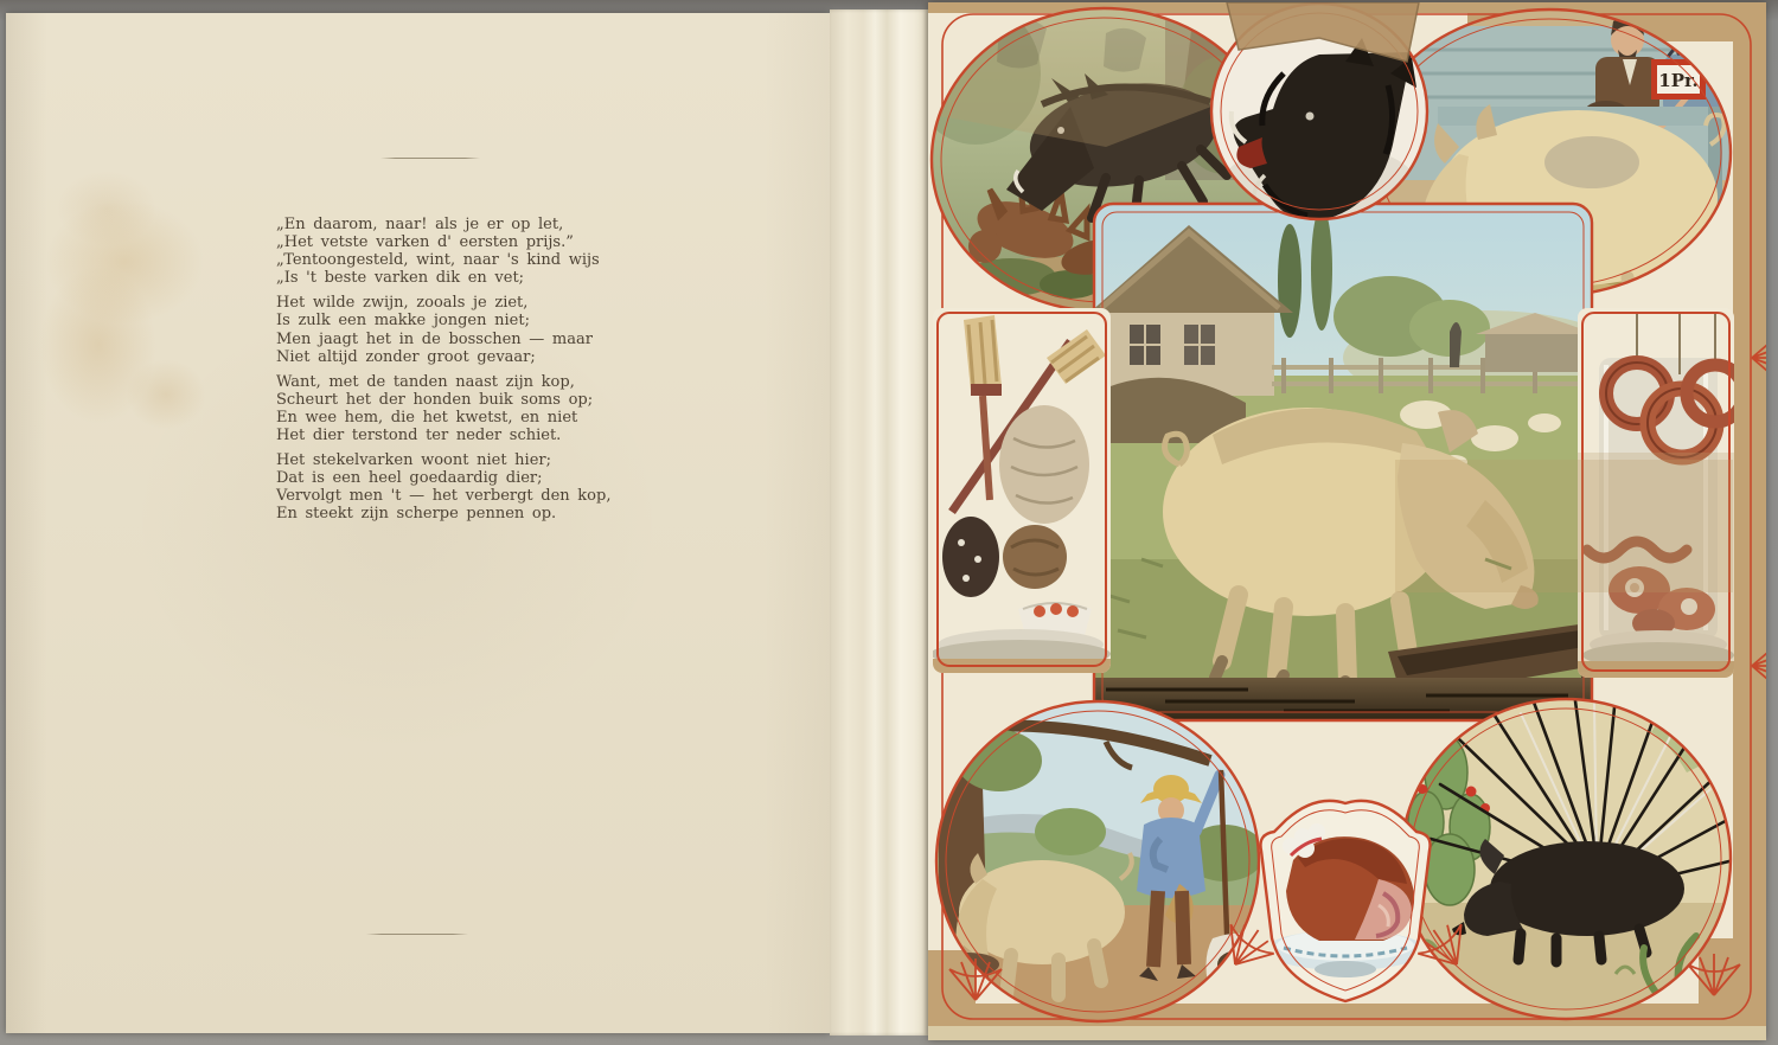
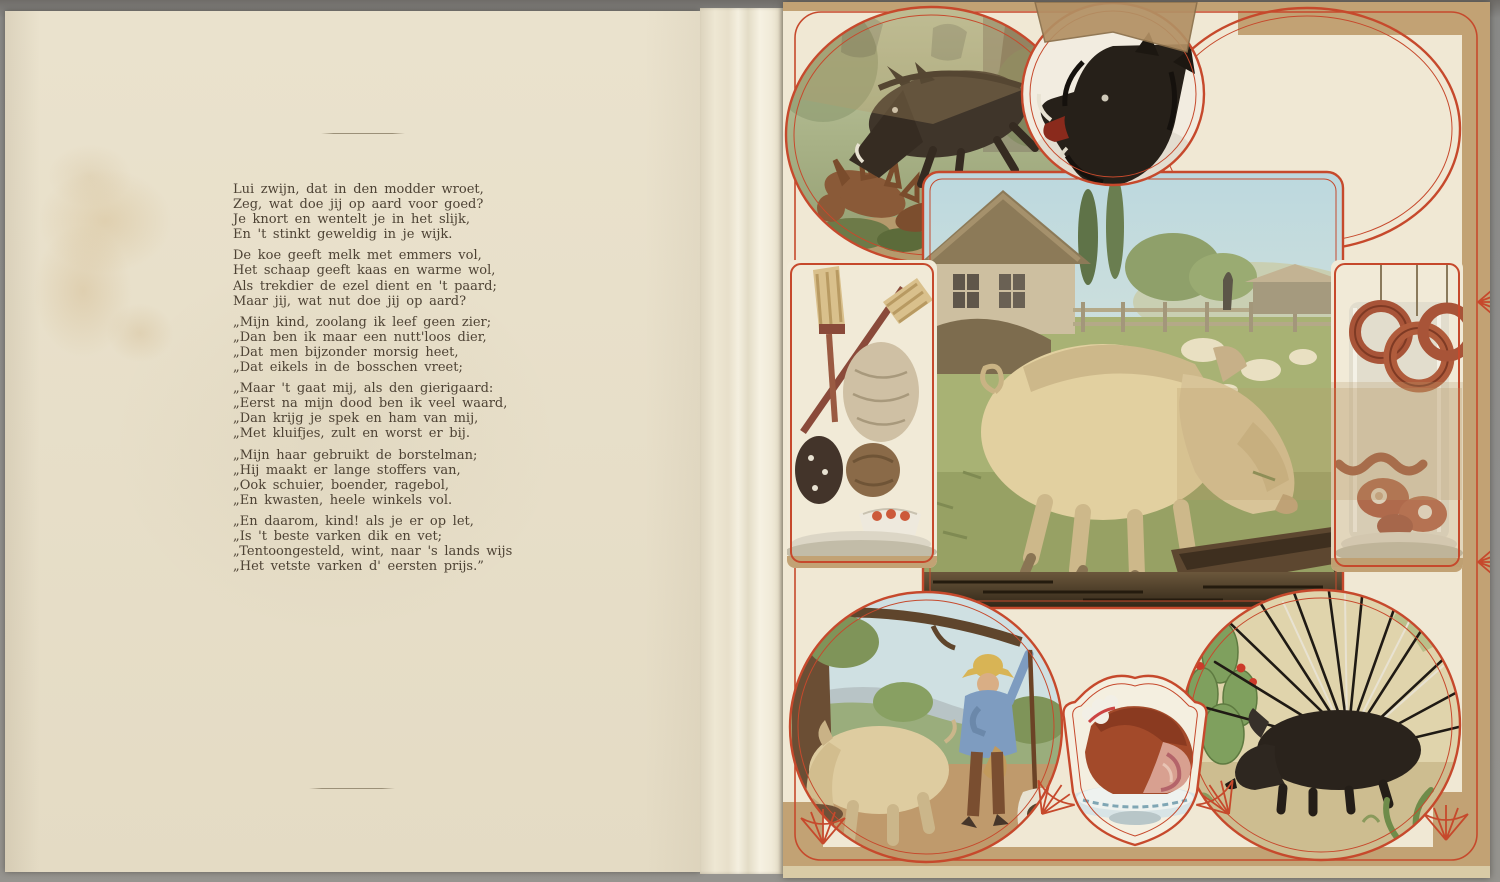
+ Lui zwijn, dat in den modder wroet,
+ Zeg, wat doe jij op aard voor goed?
+ Je knort en wentelt je in het slijk,
+ En 't stinkt geweldig in je wijk.
+ De koe geeft melk met emmers vol,
+ Het schaap geeft kaas en warme wol,
+ Als trekdier de ezel dient en 't paard;
+ Maar jij, wat nut doe jij op aard?
+ „Mijn kind, zoolang ik leef geen zier;
+ „Dan ben ik maar een nutt'loos dier,
+ „Dat men bijzonder morsig heet,
+ „Dat eikels in de bosschen vreet;
+ „Maar 't gaat mij, als den gierigaard:
+ „Eerst na mijn dood ben ik veel waard,
+ „Dan krijg je spek en ham van mij,
+ „Met kluifjes, zult en worst er bij.
+ „Mijn haar gebruikt de borstelman;
+ „Hij maakt er lange stoffers van,
+ „Ook schuier, boender, ragebol,
+ „En kwasten, heele winkels vol.
- „En daarom, naar! als je er op let,
+ „En daarom, kind! als je er op let,
- „Het vetste varken d' eersten prijs.”
+ „Is 't beste varken dik en vet;
- „Tentoongesteld, wint, naar 's kind wijs
+ „Tentoongesteld, wint, naar 's lands wijs
- „Is 't beste varken dik en vet;
+ „Het vetste varken d' eersten prijs.”
- Het wilde zwijn, zooals je ziet,
- Is zulk een makke jongen niet;
- Men jaagt het in de bosschen — maar
- Niet altijd zonder groot gevaar;
- Want, met de tanden naast zijn kop,
- Scheurt het der honden buik soms op;
- En wee hem, die het kwetst, en niet
- Het dier terstond ter neder schiet.
- Het stekelvarken woont niet hier;
- Dat is een heel goedaardig dier;
- Vervolgt men 't — het verbergt den kop,
- En steekt zijn scherpe pennen op.
- 1Pr.
